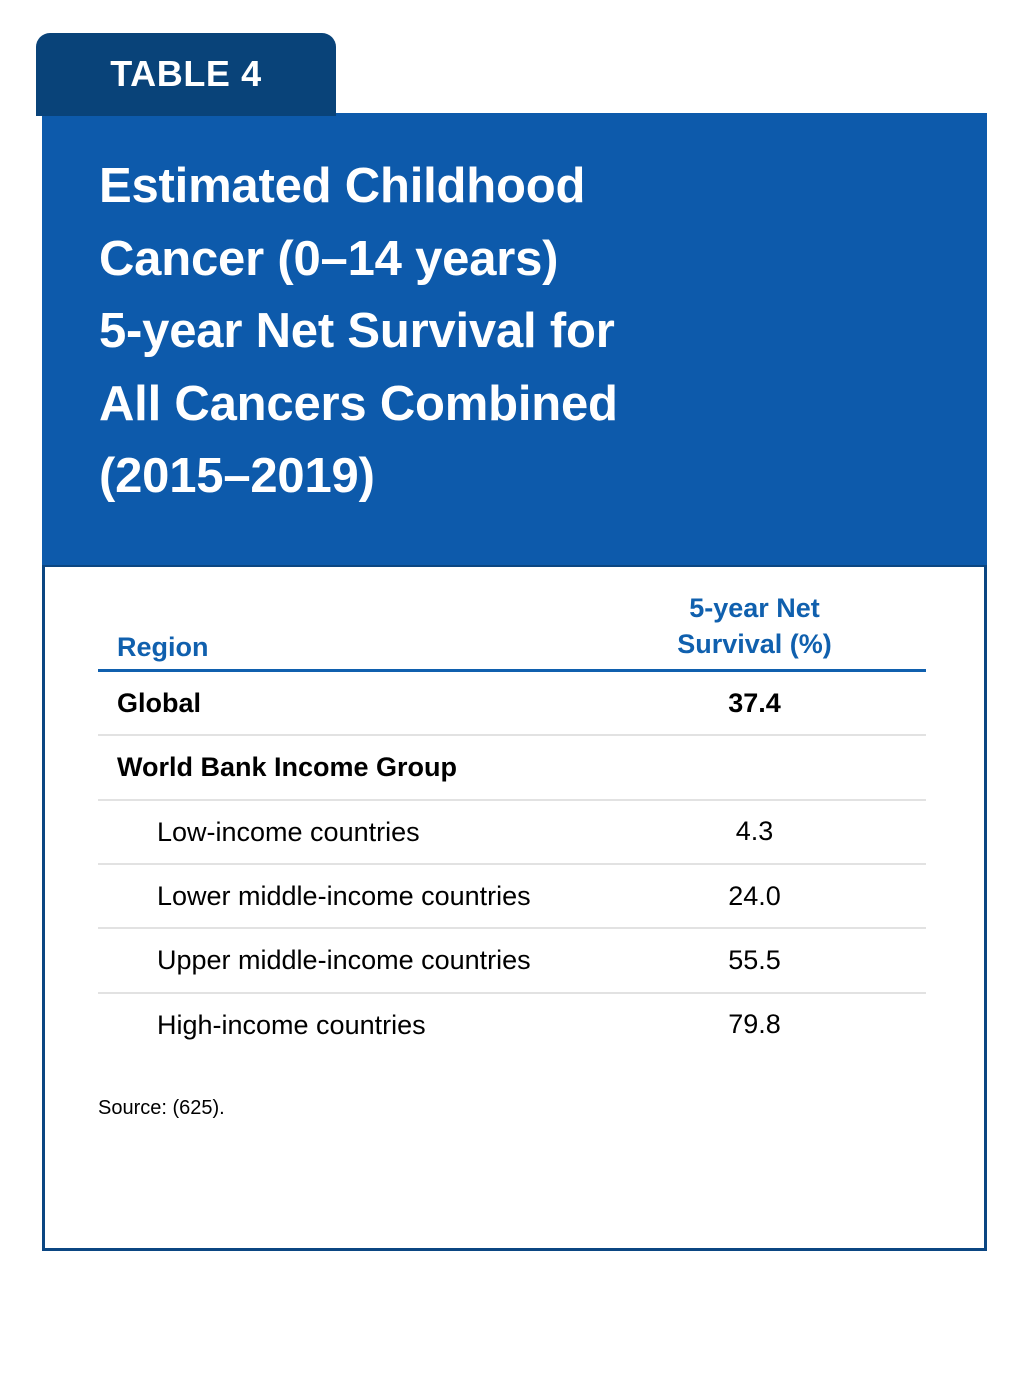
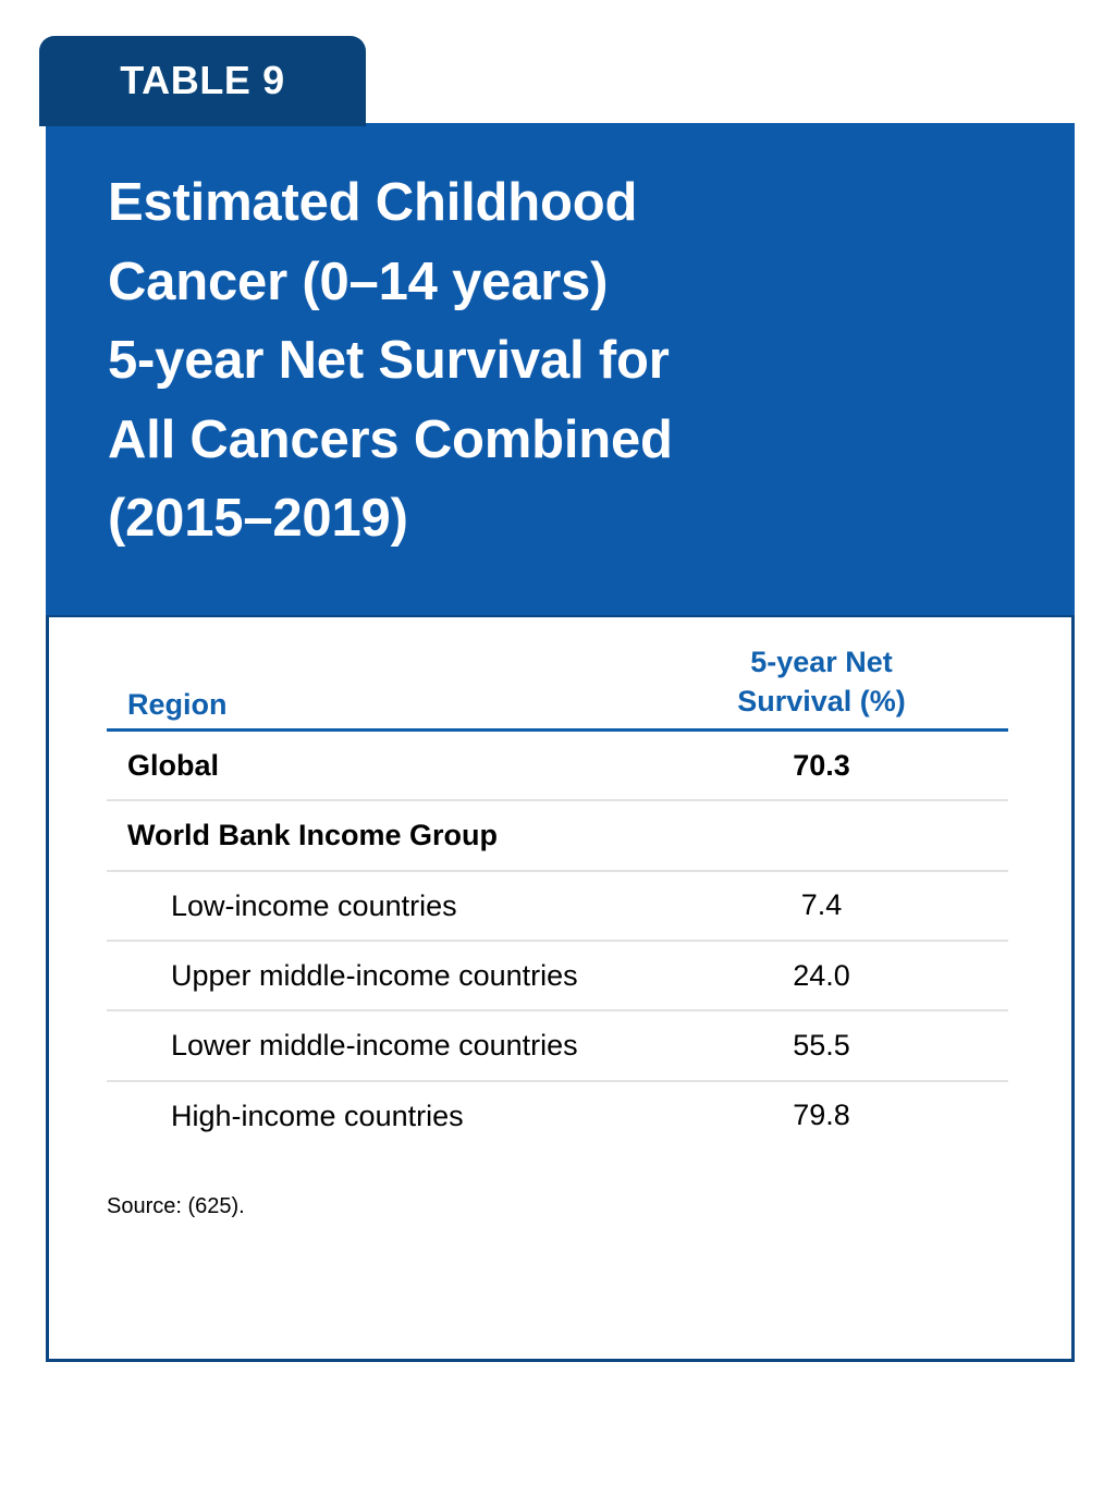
- TABLE 4
+ TABLE 9
  Estimated Childhood
  Cancer (0–14 years)
  5-year Net Survival for
  All Cancers Combined
  (2015–2019)
  Region
  5-year Net
  Survival (%)
  Global
- 37.4
+ 70.3
  World Bank Income Group
  Low-income countries
- 4.3
+ 7.4
- Lower middle-income countries
+ Upper middle-income countries
  24.0
- Upper middle-income countries
+ Lower middle-income countries
  55.5
  High-income countries
  79.8
  Source: (625).
